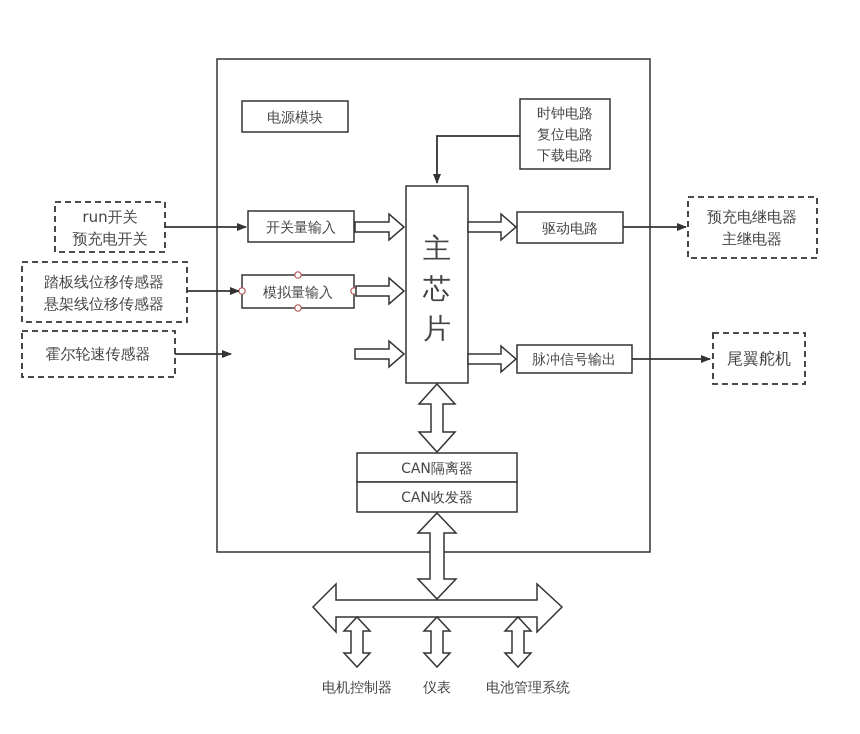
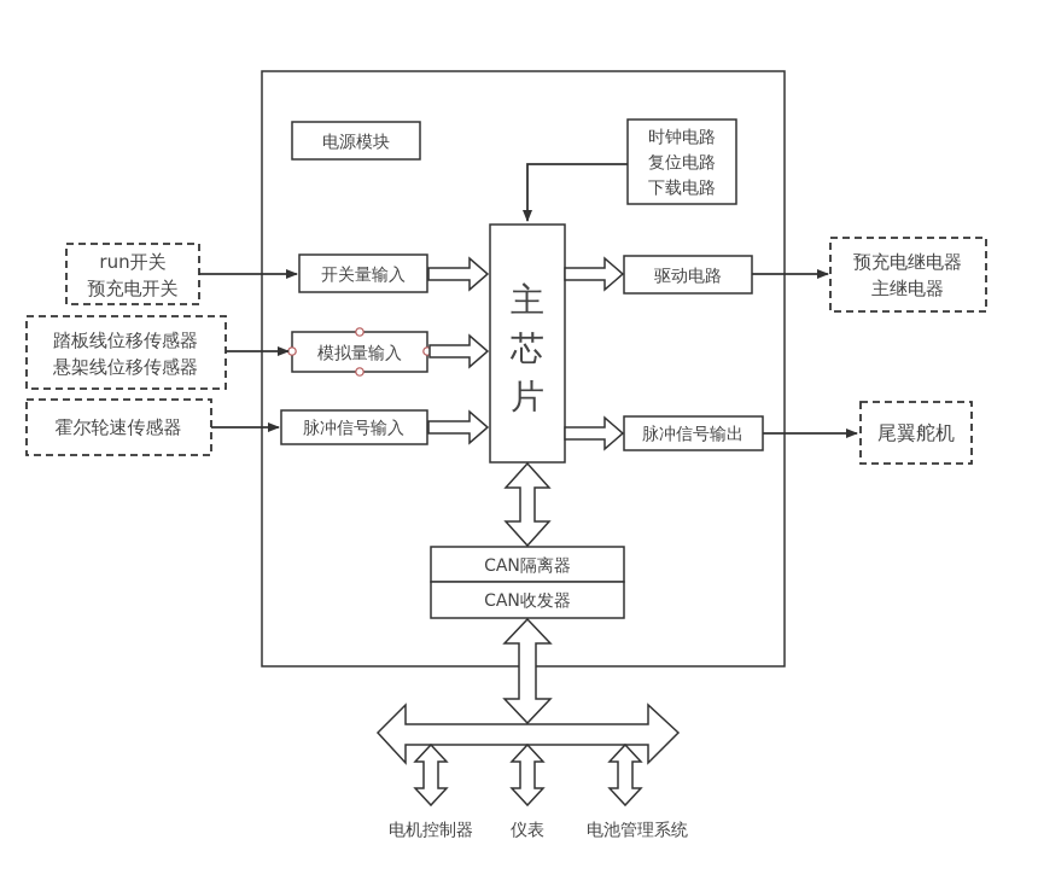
  电源模块
  时钟电路
  复位电路
  下载电路
  主
  芯
  片
  开关量输入
  模拟量输入
+ 脉冲信号输入
  驱动电路
  脉冲信号输出
  CAN隔离器
  CAN收发器
  run开关
  预充电开关
  踏板线位移传感器
  悬架线位移传感器
  霍尔轮速传感器
  预充电继电器
  主继电器
  尾翼舵机
  电机控制器
  仪表
  电池管理系统
